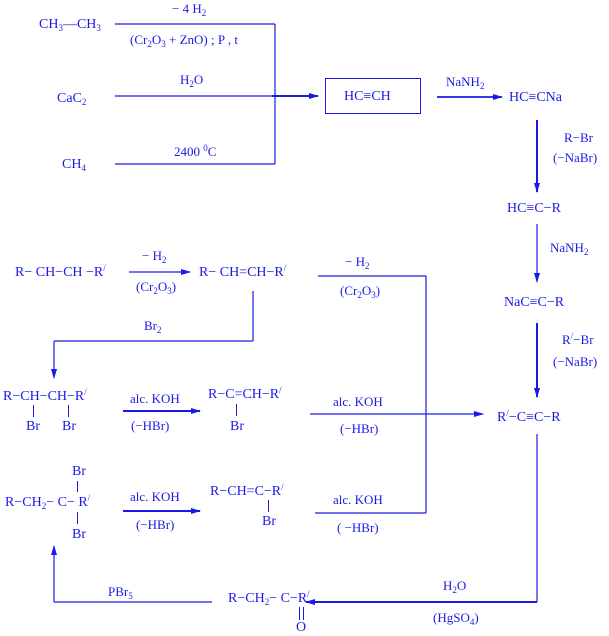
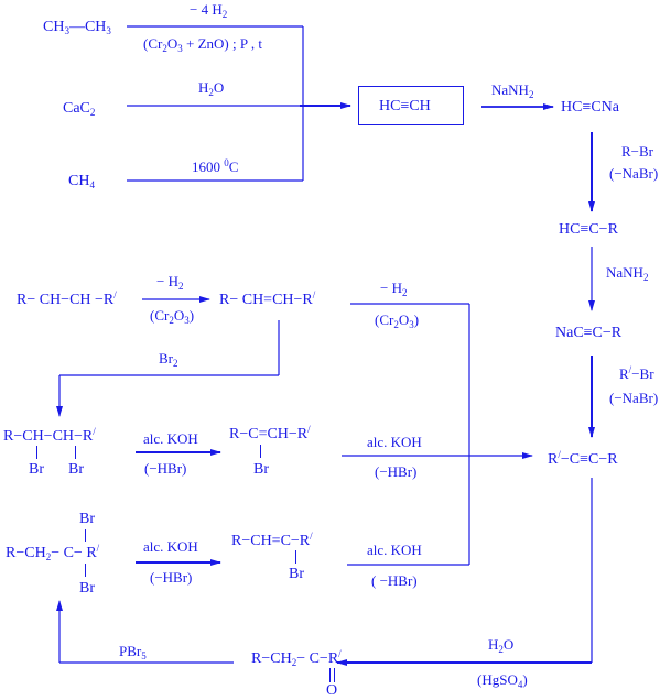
  CH3—CH3
  − 4 H2
  (Cr2O3 + ZnO) ; P , t
  CaC2
  H2O
  CH4
- 2400 0C
+ 1600 0C
  HC≡CH
  NaNH2
  HC≡CNa
  R−Br
  (−NaBr)
  HC≡C−R
  NaNH2
  NaC≡C−R
  R/−Br
  (−NaBr)
  R/−C≡C−R
  R− CH−CH −R/
  − H2
  (Cr2O3)
  R− CH=CH−R/
  − H2
  (Cr2O3)
  Br2
  R−CH−CH−R/
  Br
  Br
  alc. KOH
  (−HBr)
  R−C=CH−R/
  Br
  alc. KOH
  (−HBr)
  Br
  R−CH2− C− R/
  Br
  alc. KOH
  (−HBr)
  R−CH=C−R/
  Br
  alc. KOH
  ( −HBr)
  H2O
  (HgSO4)
  R−CH2− C−R/
  O
  PBr5
